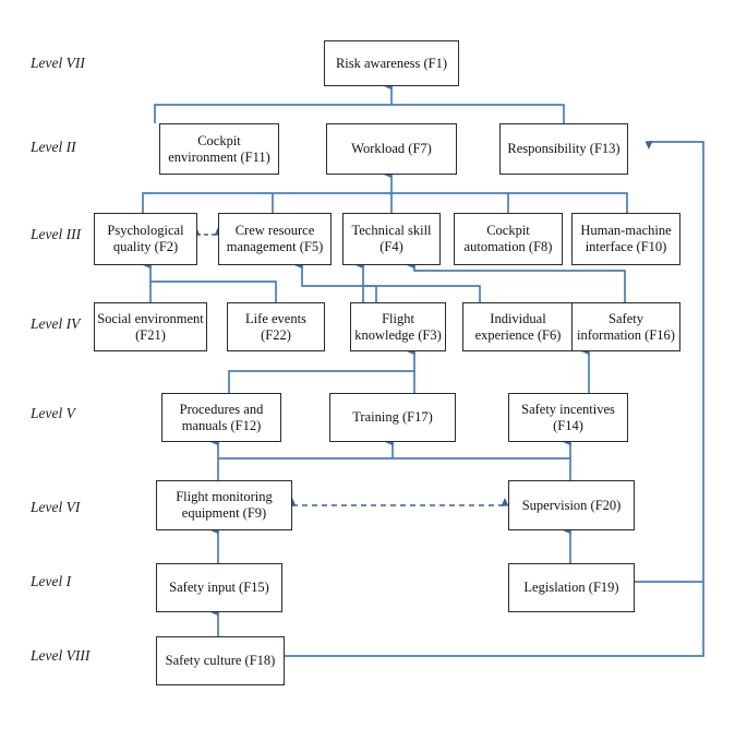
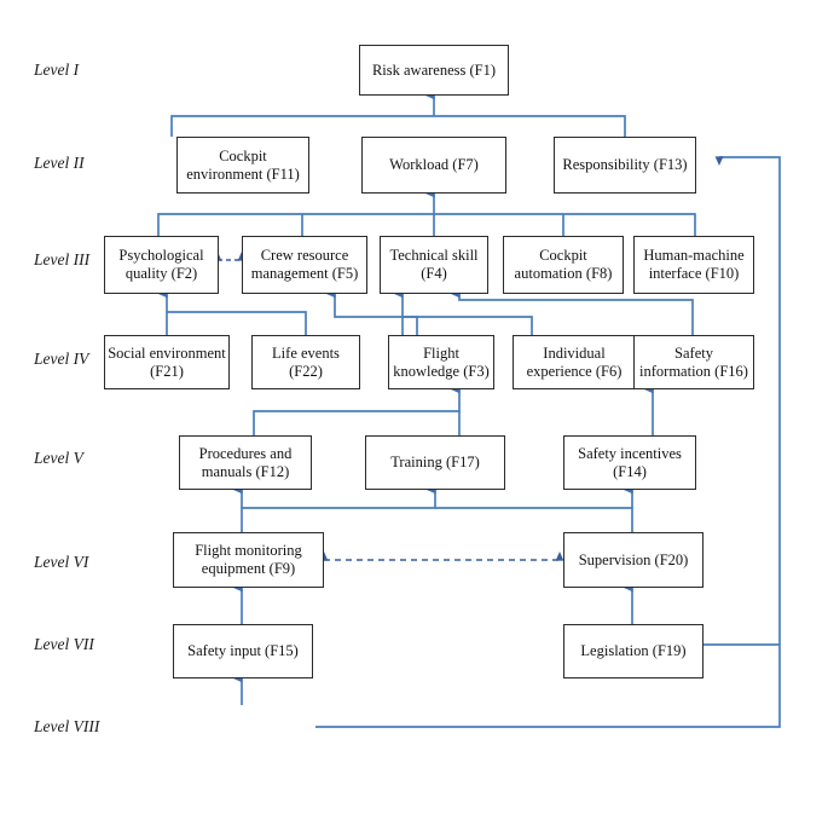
- Level VII
+ Level I
  Level II
  Level III
  Level IV
  Level V
  Level VI
- Level I
+ Level VII
  Level VIII
  Risk awareness (F1)
  Cockpit environment (F11)
  Workload (F7)
  Responsibility (F13)
  Psychological quality (F2)
  Crew resource management (F5)
  Technical skill (F4)
  Cockpit automation (F8)
  Human-machine interface (F10)
  Social environment (F21)
  Life events (F22)
  Flight knowledge (F3)
  Individual experience (F6)
  Safety information (F16)
  Procedures and manuals (F12)
  Training (F17)
  Safety incentives (F14)
  Flight monitoring equipment (F9)
  Supervision (F20)
  Safety input (F15)
  Legislation (F19)
- Safety culture (F18)
